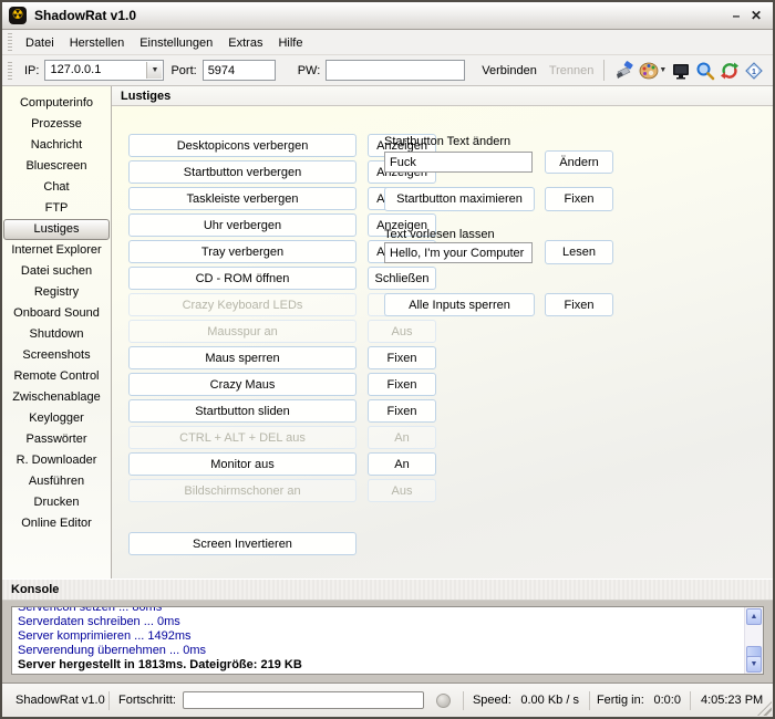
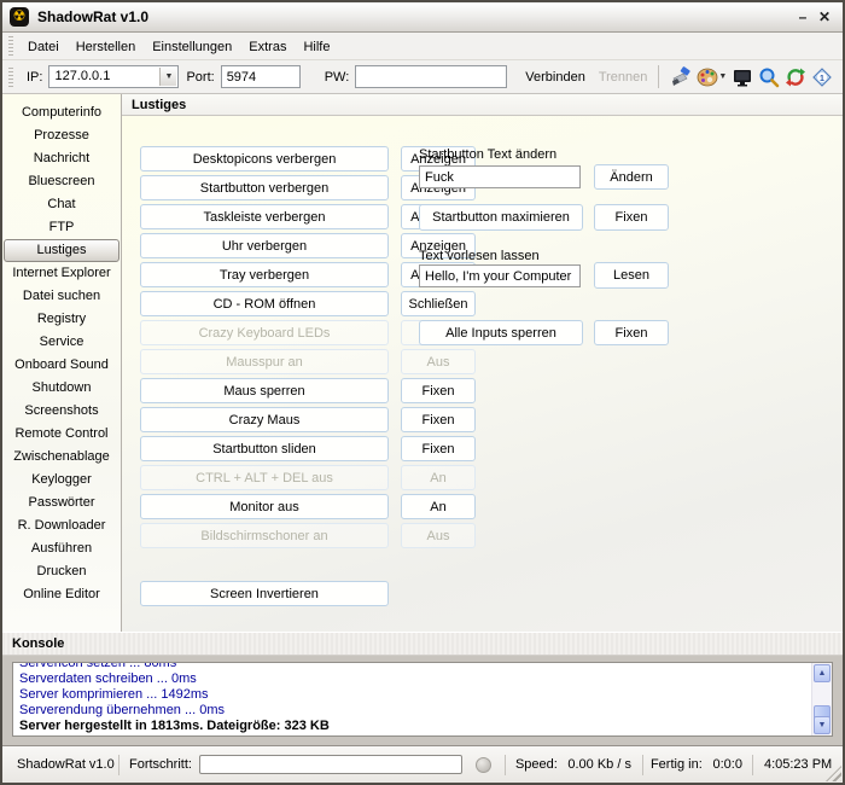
  ☢
  ShadowRat v1.0
  –
  ✕
  Datei Herstellen Einstellungen Extras Hilfe
  IP:
  127.0.0.1
  Port:
  5974
  PW:
  Verbinden
  Trennen
  Computerinfo
  Prozesse
  Nachricht
  Bluescreen
  Chat
  FTP
  Lustiges
  Internet Explorer
  Datei suchen
  Registry
+ Service
  Onboard Sound
  Shutdown
  Screenshots
  Remote Control
  Zwischenablage
  Keylogger
  Passwörter
  R. Downloader
  Ausführen
  Drucken
  Online Editor
  Lustiges
  Desktopicons verbergen
  Anzeigen
  Startbutton verbergen
  Taskleiste verbergen
  Uhr verbergen
  Anzeigen
  Tray verbergen
  CD - ROM öffnen
  Schließen
  Crazy Keyboard LEDs
  Mausspur an
  Aus
  Maus sperren
  Fixen
  Crazy Maus
  Fixen
  Startbutton sliden
  Fixen
  CTRL + ALT + DEL aus
  An
  Monitor aus
  An
  Bildschirmschoner an
  Aus
  Screen Invertieren
  Startbutton Text ändern
  Fuck
  Ändern
  Startbutton maximieren
  Fixen
  Text vorlesen lassen
  Hello, I'm your Computer
  Lesen
  Alle Inputs sperren
  Fixen
  Konsole
  Servericon setzen ... 80ms
  Serverdaten schreiben ... 0ms
  Server komprimieren ... 1492ms
  Serverendung übernehmen ... 0ms
- Server hergestellt in 1813ms. Dateigröße: 219 KB
+ Server hergestellt in 1813ms. Dateigröße: 323 KB
  ShadowRat v1.0
  Fortschritt:
  Speed:
  0.00 Kb / s
  Fertig in:
  0:0:0
  4:05:23 PM
